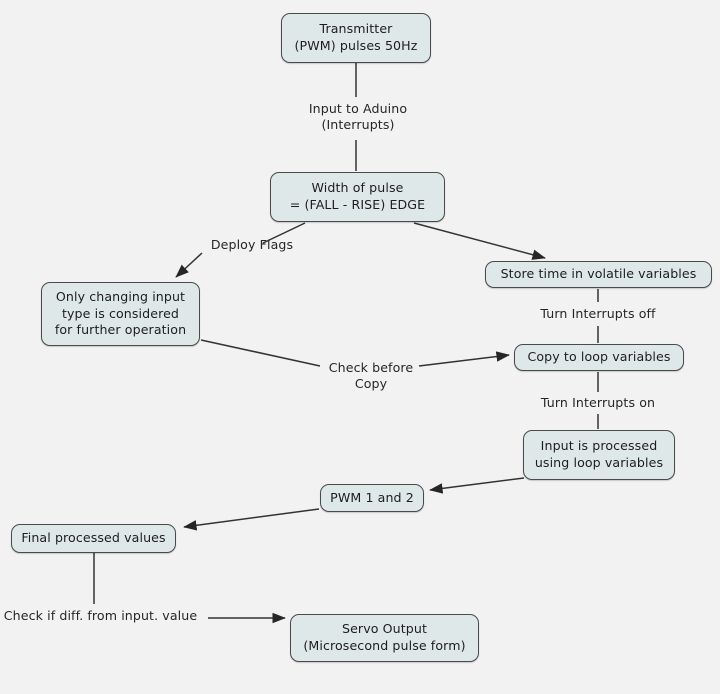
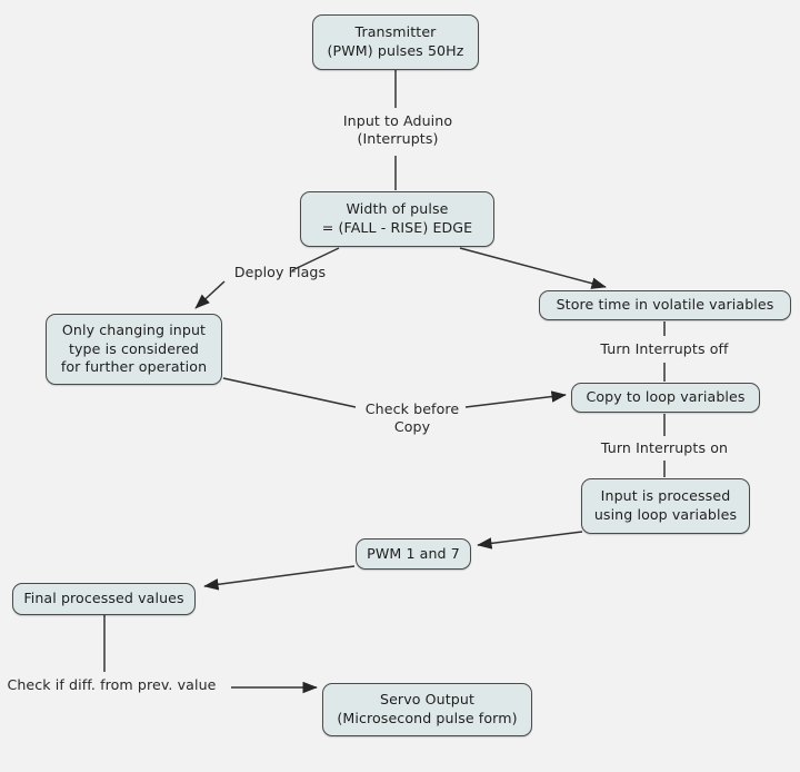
  Transmitter
  (PWM) pulses 50Hz
  Width of pulse
  = (FALL - RISE) EDGE
  Only changing input
  type is considered
  for further operation
  Store time in volatile variables
  Copy to loop variables
  Input is processed
  using loop variables
- PWM 1 and 2
+ PWM 1 and 7
  Final processed values
  Servo Output
  (Microsecond pulse form)
  Input to Aduino
  (Interrupts)
  Deploy Flags
  Turn Interrupts off
  Check before
  Copy
  Turn Interrupts on
- Check if diff. from input. value
+ Check if diff. from prev. value
